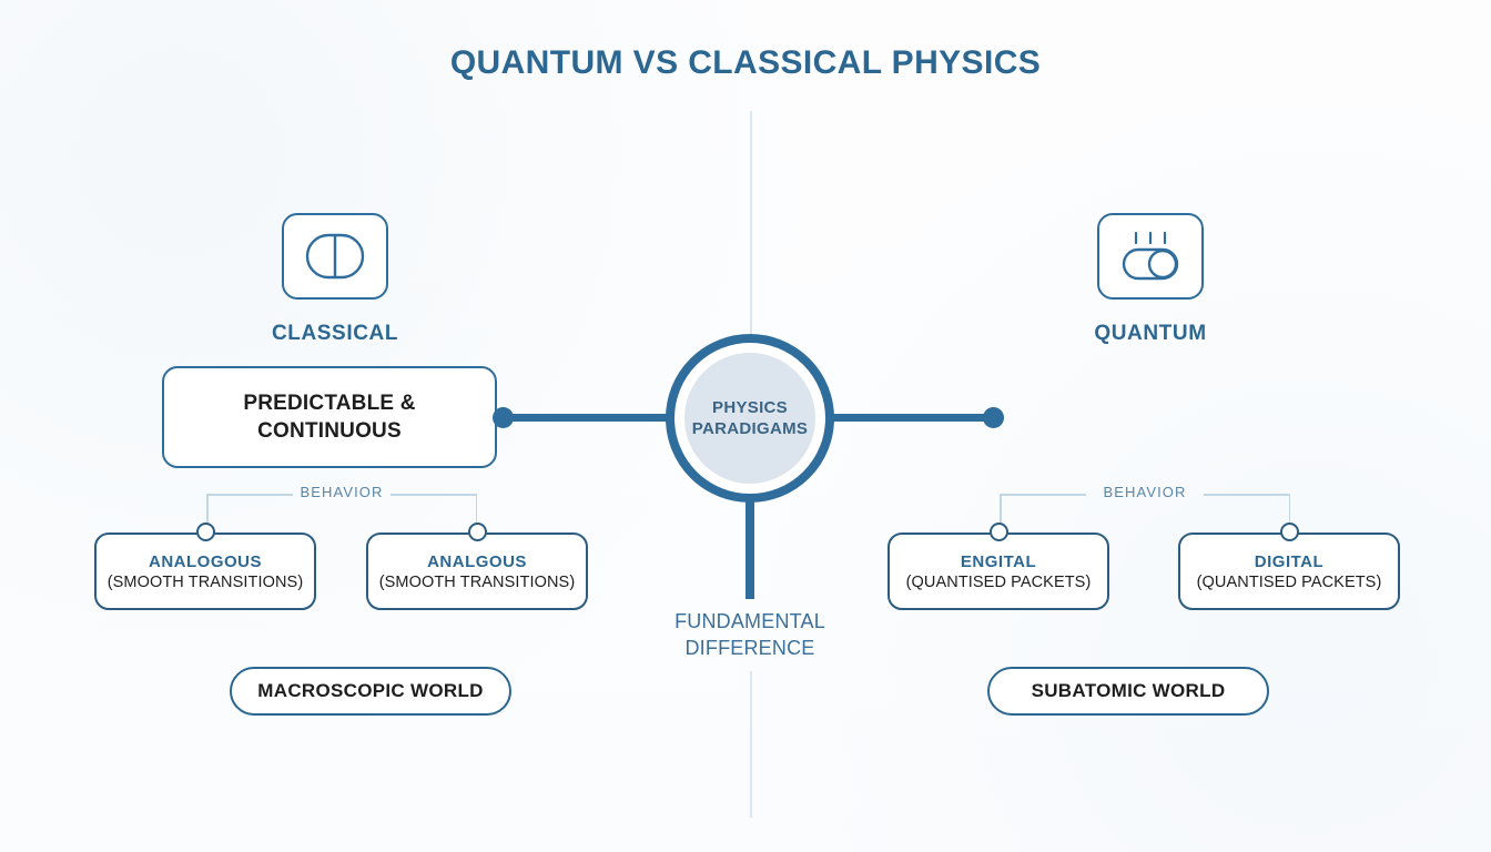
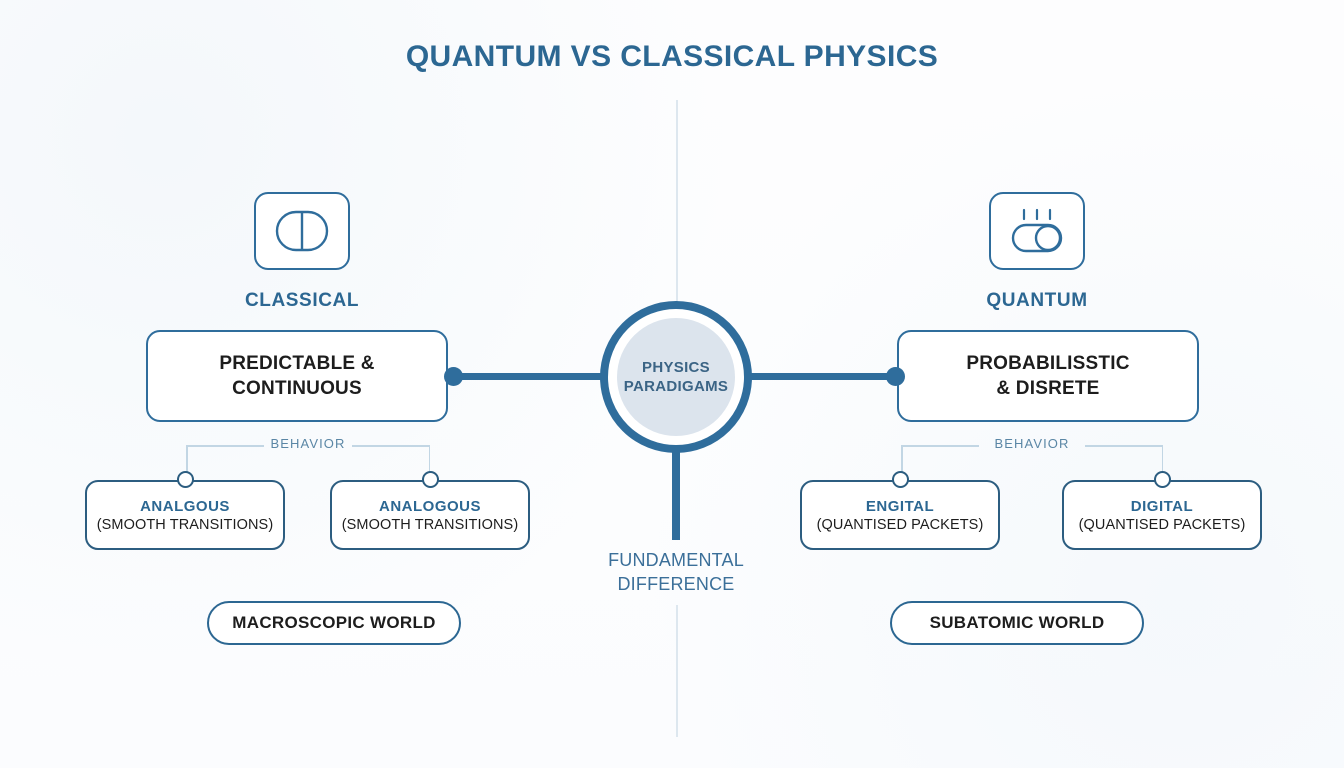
  QUANTUM VS CLASSICAL PHYSICS
  CLASSICAL
  QUANTUM
  PREDICTABLE &
  CONTINUOUS
+ PROBABILISSTIC
+ & DISRETE
  PHYSICS
  PARADIGAMS
  FUNDAMENTAL
  DIFFERENCE
  BEHAVIOR
- ANALOGOUS
+ ANALGOUS
  (SMOOTH TRANSITIONS)
- ANALGOUS
+ ANALOGOUS
  (SMOOTH TRANSITIONS)
  BEHAVIOR
  ENGITAL
  (QUANTISED PACKETS)
  DIGITAL
  (QUANTISED PACKETS)
  MACROSCOPIC WORLD
  SUBATOMIC WORLD
